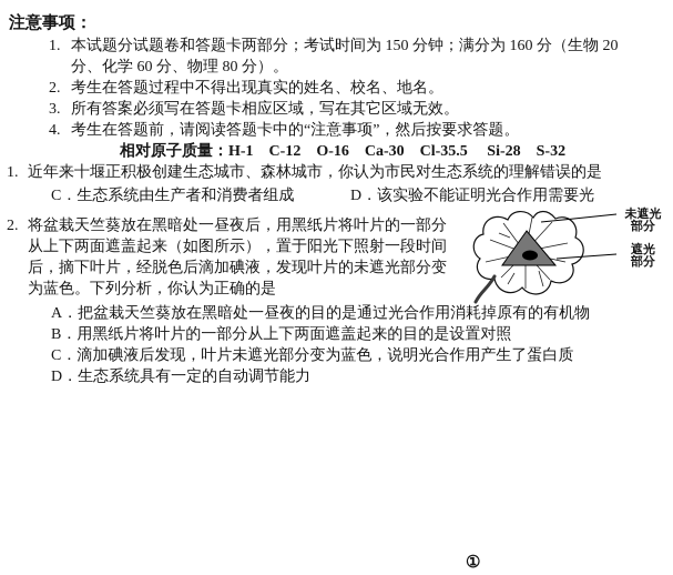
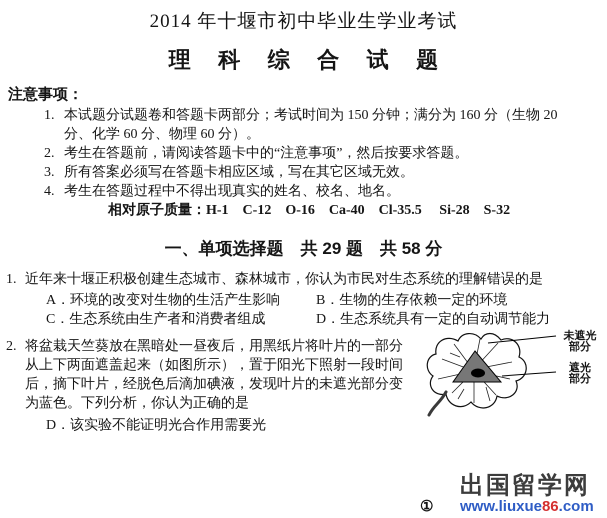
+ 2014 年十堰市初中毕业生学业考试
+ 理 科 综 合 试 题
  注意事项：
  1.
- 本试题分试题卷和答题卡两部分；考试时间为 150 分钟；满分为 160 分（生物 20 分、化学 60 分、物理 80 分）。
+ 本试题分试题卷和答题卡两部分；考试时间为 150 分钟；满分为 160 分（生物 20 分、化学 60 分、物理 60 分）。
  2.
- 考生在答题过程中不得出现真实的姓名、校名、地名。
+ 考生在答题前，请阅读答题卡中的“注意事项”，然后按要求答题。
  3.
  所有答案必须写在答题卡相应区域，写在其它区域无效。
  4.
- 考生在答题前，请阅读答题卡中的“注意事项”，然后按要求答题。
+ 考生在答题过程中不得出现真实的姓名、校名、地名。
- 相对原子质量：H-1 C-12 O-16 Ca-30 Cl-35.5 Si-28 S-32
+ 相对原子质量：H-1 C-12 O-16 Ca-40 Cl-35.5 Si-28 S-32
+ 一、单项选择题 共 29 题 共 58 分
  1.
  近年来十堰正积极创建生态城市、森林城市，你认为市民对生态系统的理解错误的是
+ A．环境的改变对生物的生活产生影响
+ B．生物的生存依赖一定的环境
  C．生态系统由生产者和消费者组成
- D．该实验不能证明光合作用需要光
+ D．生态系统具有一定的自动调节能力
  2.
  将盆栽天竺葵放在黑暗处一昼夜后，用黑纸片将叶片的一部分从上下两面遮盖起来（如图所示），置于阳光下照射一段时间后，摘下叶片，经脱色后滴加碘液，发现叶片的未遮光部分变为蓝色。下列分析，你认为正确的是
  未遮光
  部分
  遮光
  部分
- A．把盆栽天竺葵放在黑暗处一昼夜的目的是通过光合作用消耗掉原有的有机物
- B．用黑纸片将叶片的一部分从上下两面遮盖起来的目的是设置对照
- C．滴加碘液后发现，叶片未遮光部分变为蓝色，说明光合作用产生了蛋白质
- D．生态系统具有一定的自动调节能力
+ D．该实验不能证明光合作用需要光
  ①
+ 出国留学网
+ www.liuxue86.com
